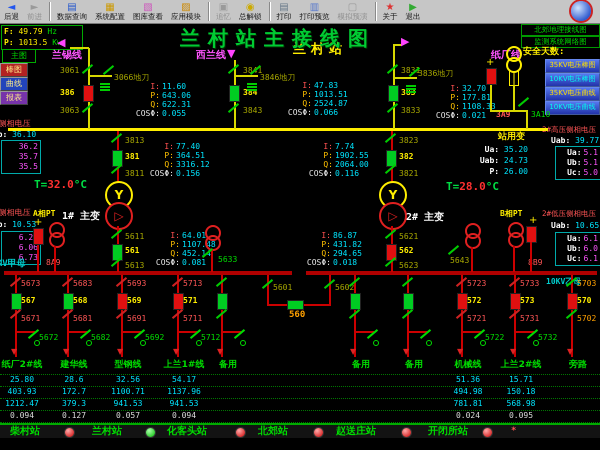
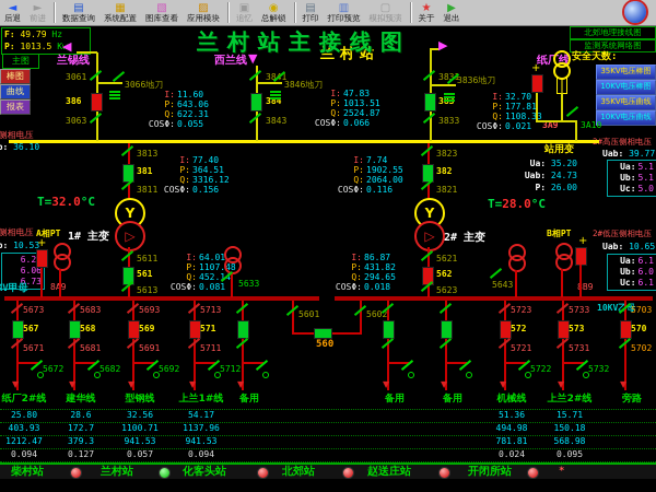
  ◄
  后退
  ►
  前进
  ▤
  数据查询
  ▦
  系统配置
  ▧
  图库查看
  ▨
  应用模块
  ▣
  追忆
  ◉
  总解锁
  ▤
  打印
  ▥
  打印预览
  ▢
  模拟预演
  ★
  关于
  ▶
  退出
  F: 49.79 Hz
  P: 1013.5 Kw
  兰村站主接线图
  主图
  棒图
  曲线
  报表
  北郊地理接线图
  监测系统网络图
  安全天数:
  35KV电压棒图
  10KV电压棒图
  35KV电压曲线
  10KV电压曲线
  兰村站
  b: 36.10
- 36.2
- 35.7
- 35.5
  b: 10.53
  6.2
  6.06
  6.73
  #高压侧相电压
  Uab: 39.77
  Ua:
  5.1
  Ub:
  5.1
  Uc:
  5.0
  2#低压侧相电压
  Uab: 10.65
  Ua:
  6.1
  Ub:
  6.0
  Uc:
  6.1
  3A9
  3A10
  站用变
  Ua: 35.20
  Uab: 24.73
  P: 26.00
  A相PT
  5633
  5643
  B相PT
  5601
  5602
  560
  10KV母
  ◀
  兰锡线
  3061
  386
  3063
  3066地刀
  I:
  11.60
  P:
  643.06
  Q:
  622.31
  COSΦ:
  0.055
  ▼
  西兰线
  381
  384
  3843
  3846地刀
  I:
  47.83
  P:
  1013.51
  Q:
  2524.87
  COSΦ:
  0.066
  ▶
  纸厂线
  381
  3833
  3836地刀
  I:
  32.70
  P:
  177.81
  Q:
  1108.33
  COSΦ:
  0.021
  +
  3813
  381
  3811
  I:
  77.40
  P:
  364.51
  Q:
  3316.12
  COSΦ:
  0.156
  Y
  ▷
  T=32.0°C
  1# 主变
  5611
  561
  5613
  I:
  64.01
  P:
  1107.48
  Q:
  452.4
  COSΦ:
  0.081
  3823
  382
  3821
  I:
  7.74
  P:
  1902.55
  Q:
  2064.00
  COSΦ:
  0.116
  Y
  ▷
  T=28.0°C
  2# 主变
  5621
  562
  5623
  I:
  86.87
  P:
  431.82
  Q:
  294.65
  COSΦ:
  0.018
  +
  +
  ▼
  5673
  567
  5671
  5672
  纸厂2#线
  25.80
  403.93
  1212.47
  0.094
  ▼
  5683
  568
  5681
  5682
  建华线
  28.6
  172.7
  379.3
  0.127
  ▼
  5693
  569
  5691
  5692
  型钢线
  32.56
  1100.71
  941.53
  0.057
  ▼
  5713
  571
  5711
  5712
  上兰1#线
  54.17
  1137.96
  941.53
  0.094
  ▼
  备用
  ▼
  备用
  ▼
  备用
  ▼
  5723
  572
  5721
  5722
  机械线
  51.36
  494.98
  781.81
  0.024
  ▼
  5733
  573
  5731
  5732
  上兰2#线
  15.71
  150.18
  568.98
  0.095
  ▼
  5703
  570
  5702
  旁路
  *
  柴村站
  兰村站
  化客头站
  北郊站
  赵送庄站
  开闭所站
